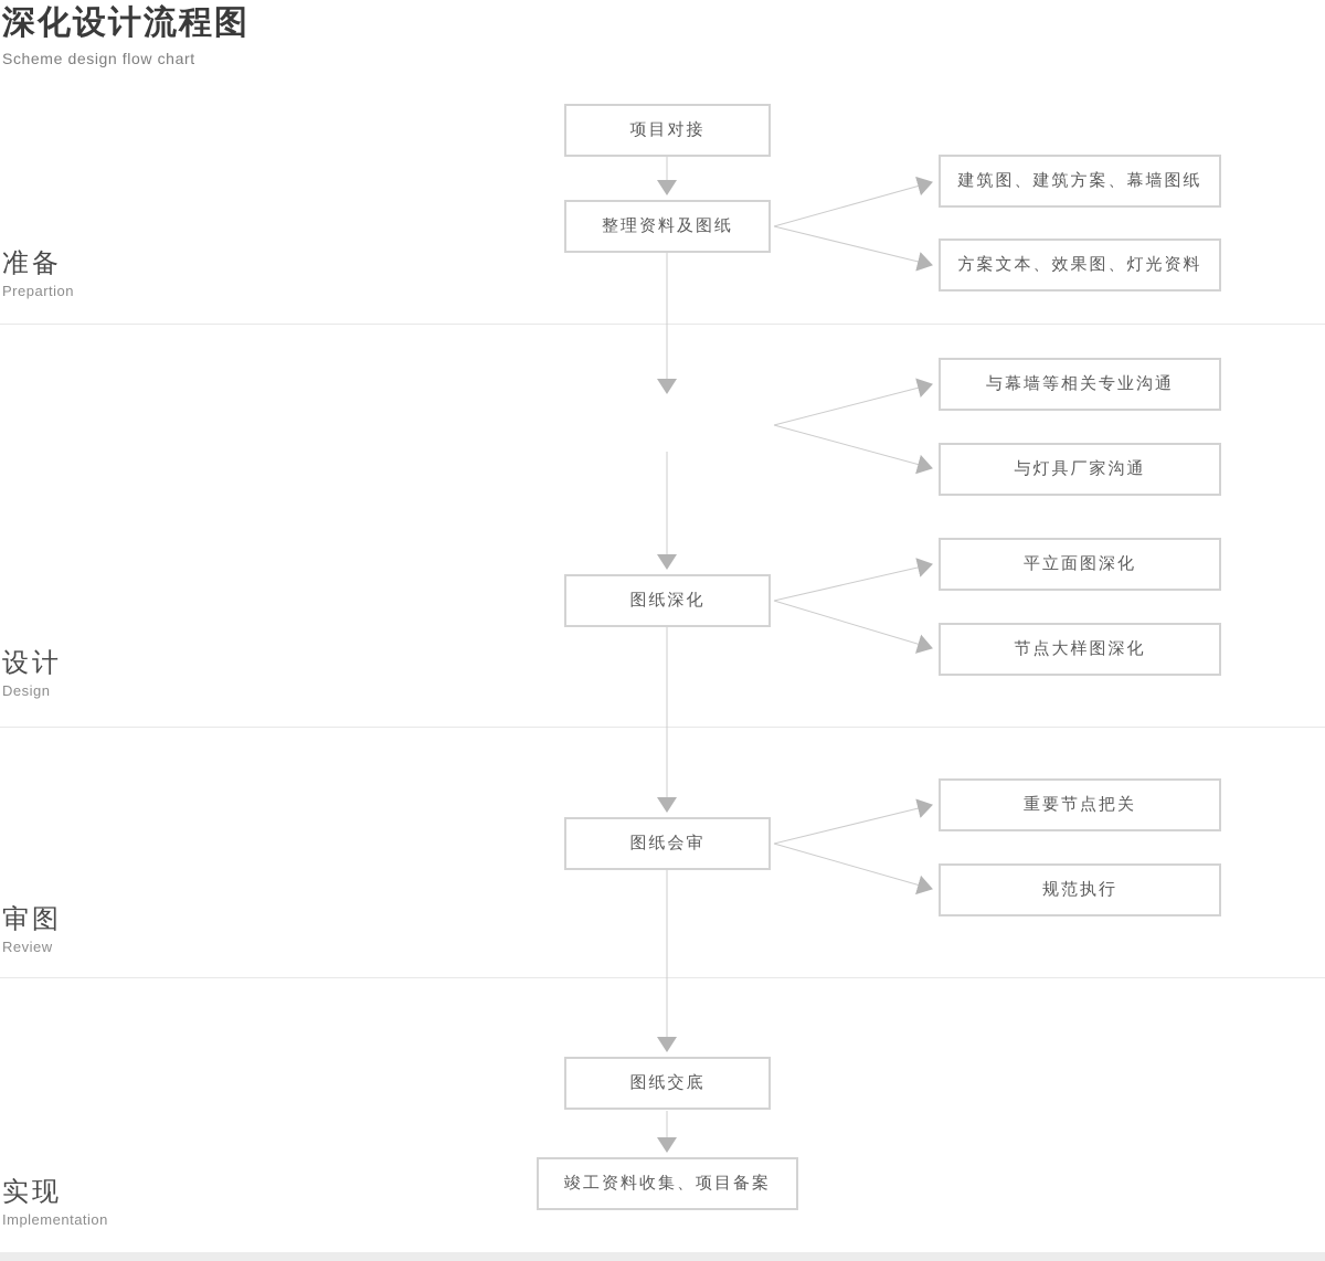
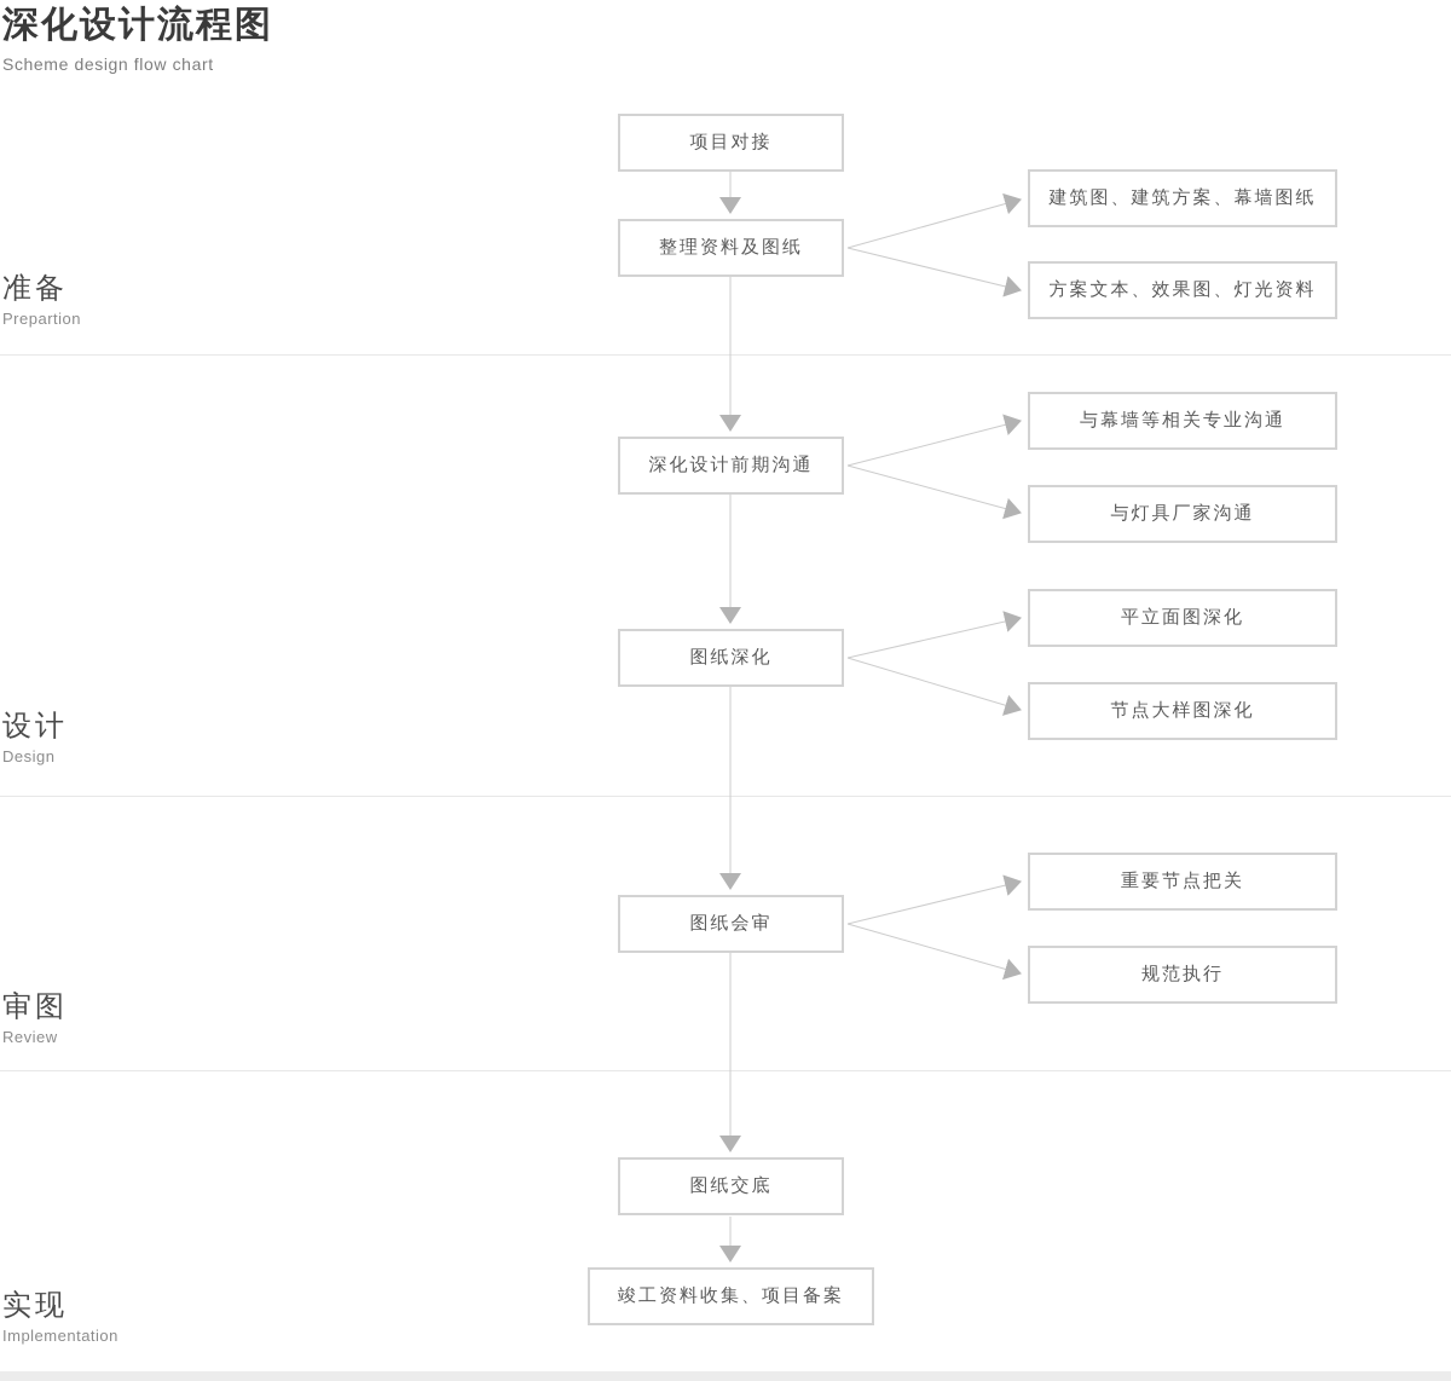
  深化设计流程图
  Scheme design flow chart
  准备
  Prepartion
  设计
  Design
  审图
  Review
  实现
  Implementation
  项目对接
  整理资料及图纸
+ 深化设计前期沟通
  图纸深化
  图纸会审
  图纸交底
  竣工资料收集、项目备案
  建筑图、建筑方案、幕墙图纸
  方案文本、效果图、灯光资料
  与幕墙等相关专业沟通
  与灯具厂家沟通
  平立面图深化
  节点大样图深化
  重要节点把关
  规范执行
